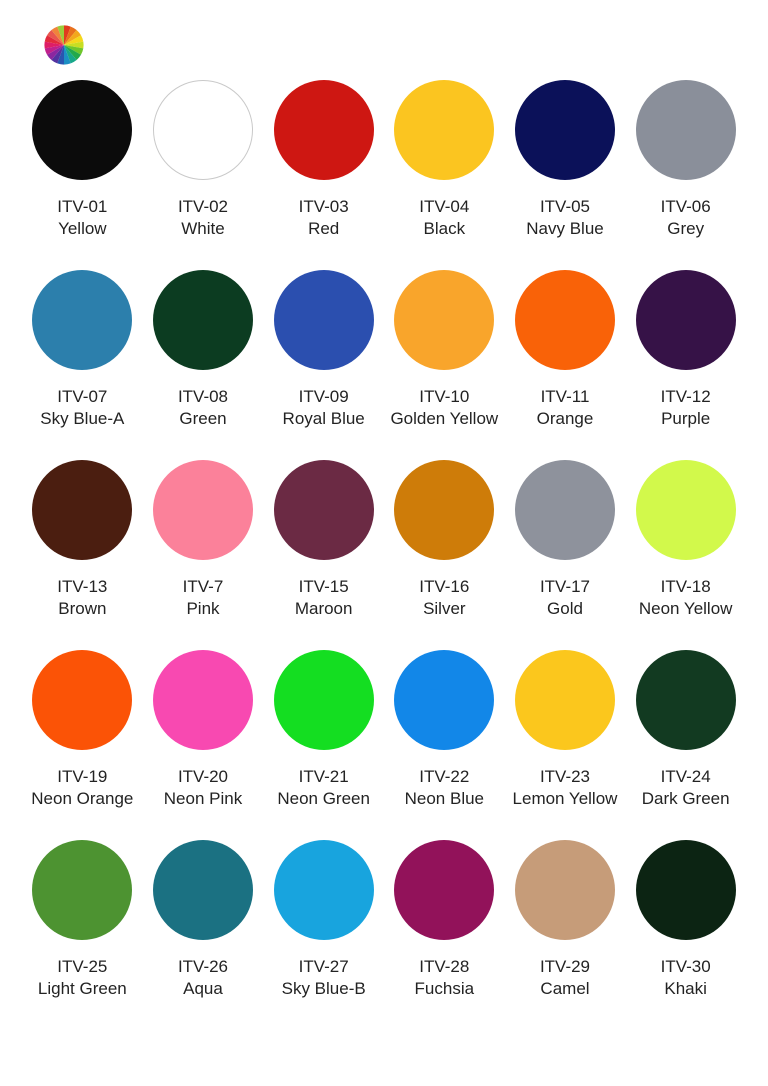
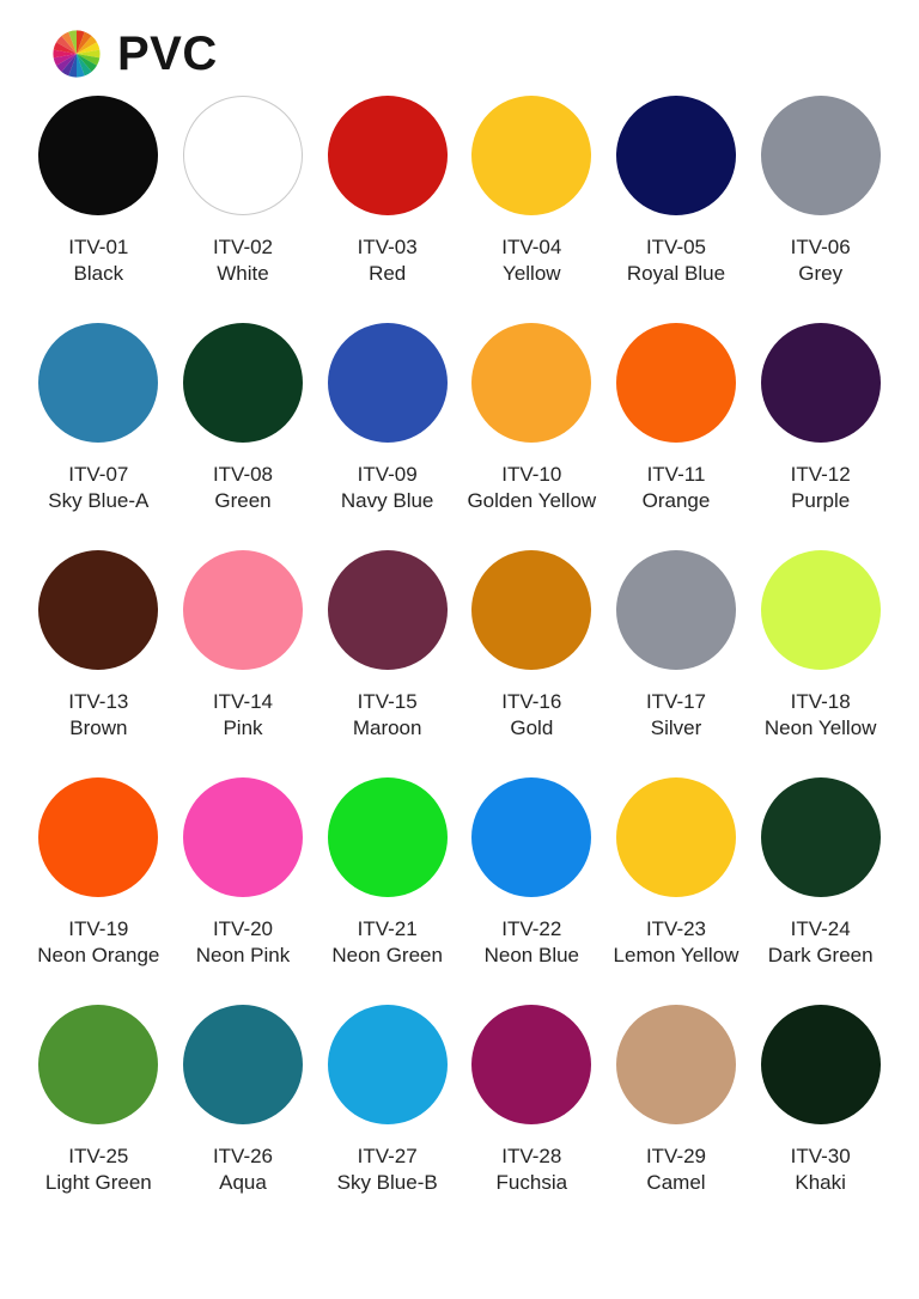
+ PVC
  ITV-01
- Yellow
+ Black
  ITV-02
  White
  ITV-03
  Red
  ITV-04
- Black
+ Yellow
  ITV-05
- Navy Blue
+ Royal Blue
  ITV-06
  Grey
  ITV-07
  Sky Blue-A
  ITV-08
  Green
  ITV-09
- Royal Blue
+ Navy Blue
  ITV-10
  Golden Yellow
  ITV-11
  Orange
  ITV-12
  Purple
  ITV-13
  Brown
- ITV-7
+ ITV-14
  Pink
  ITV-15
  Maroon
  ITV-16
- Silver
+ Gold
  ITV-17
- Gold
+ Silver
  ITV-18
  Neon Yellow
  ITV-19
  Neon Orange
  ITV-20
  Neon Pink
  ITV-21
  Neon Green
  ITV-22
  Neon Blue
  ITV-23
  Lemon Yellow
  ITV-24
  Dark Green
  ITV-25
  Light Green
  ITV-26
  Aqua
  ITV-27
  Sky Blue-B
  ITV-28
  Fuchsia
  ITV-29
  Camel
  ITV-30
  Khaki
